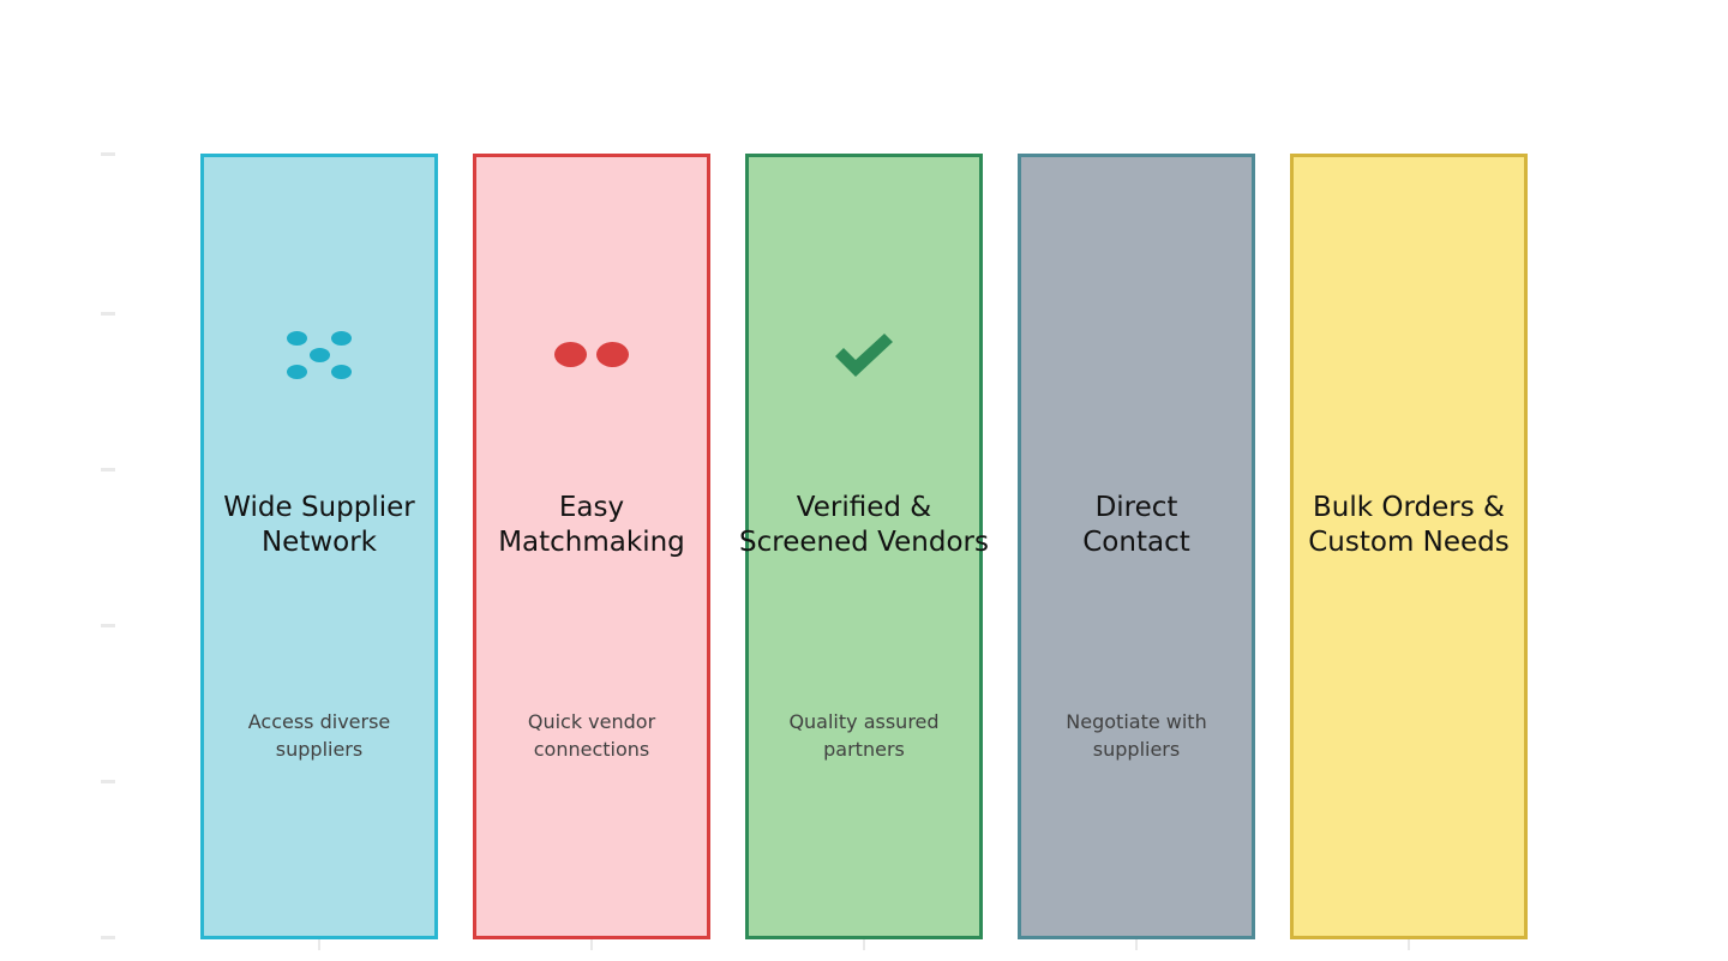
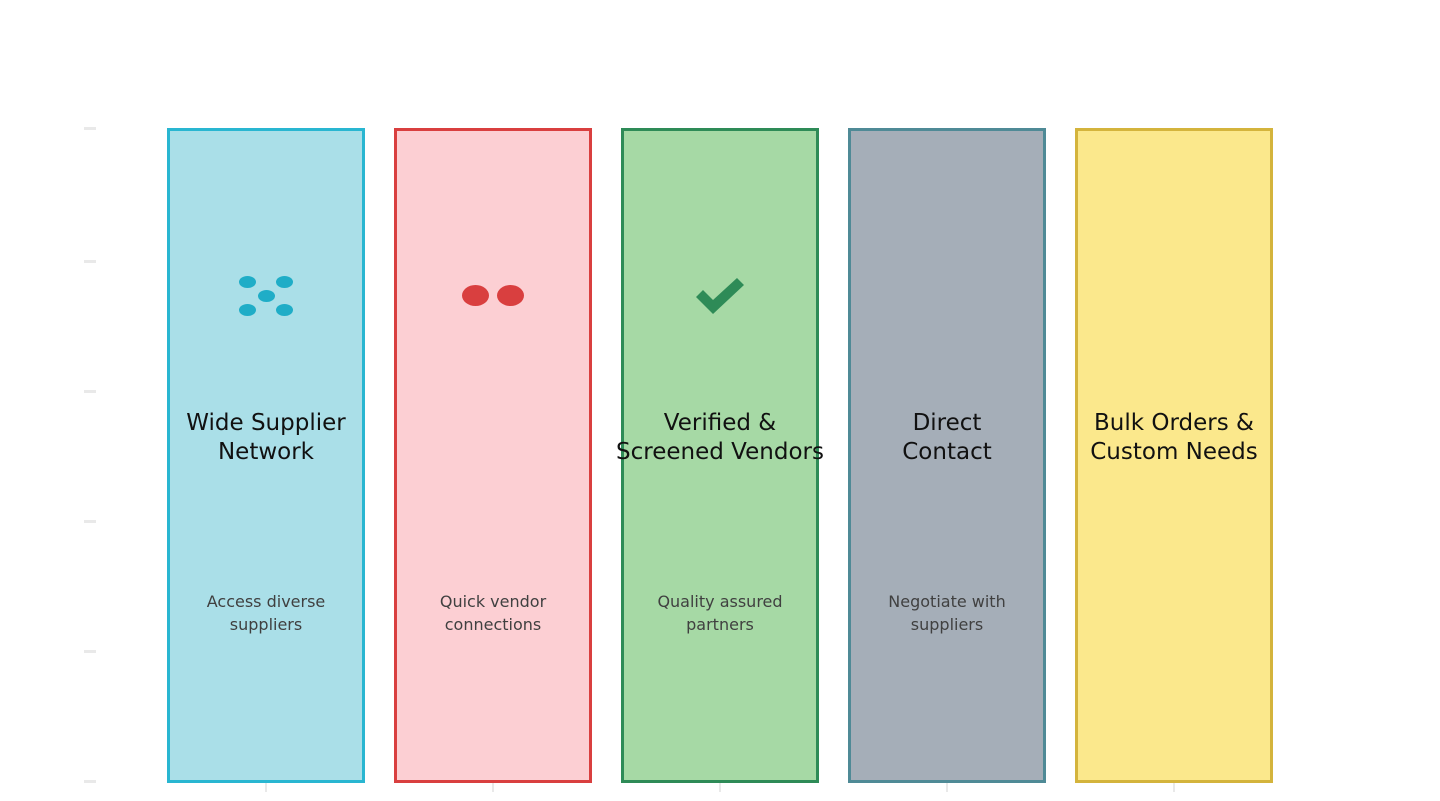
  Wide Supplier
  Network
  Access diverse
  suppliers
- Easy
- Matchmaking
  Quick vendor
  connections
  Verified &
  Screened Vendors
  Quality assured
  partners
  Direct
  Contact
  Negotiate with
  suppliers
  Bulk Orders &
  Custom Needs
